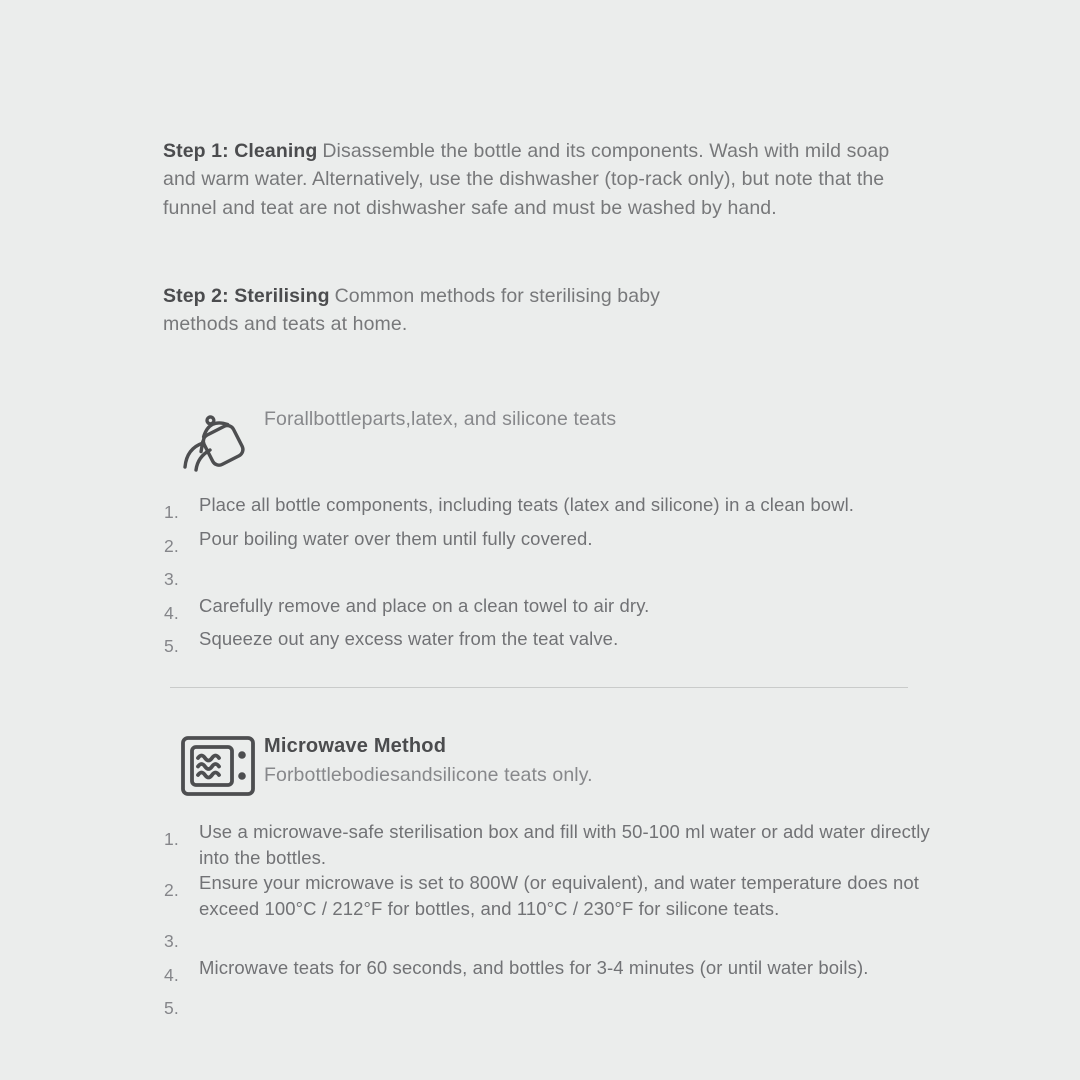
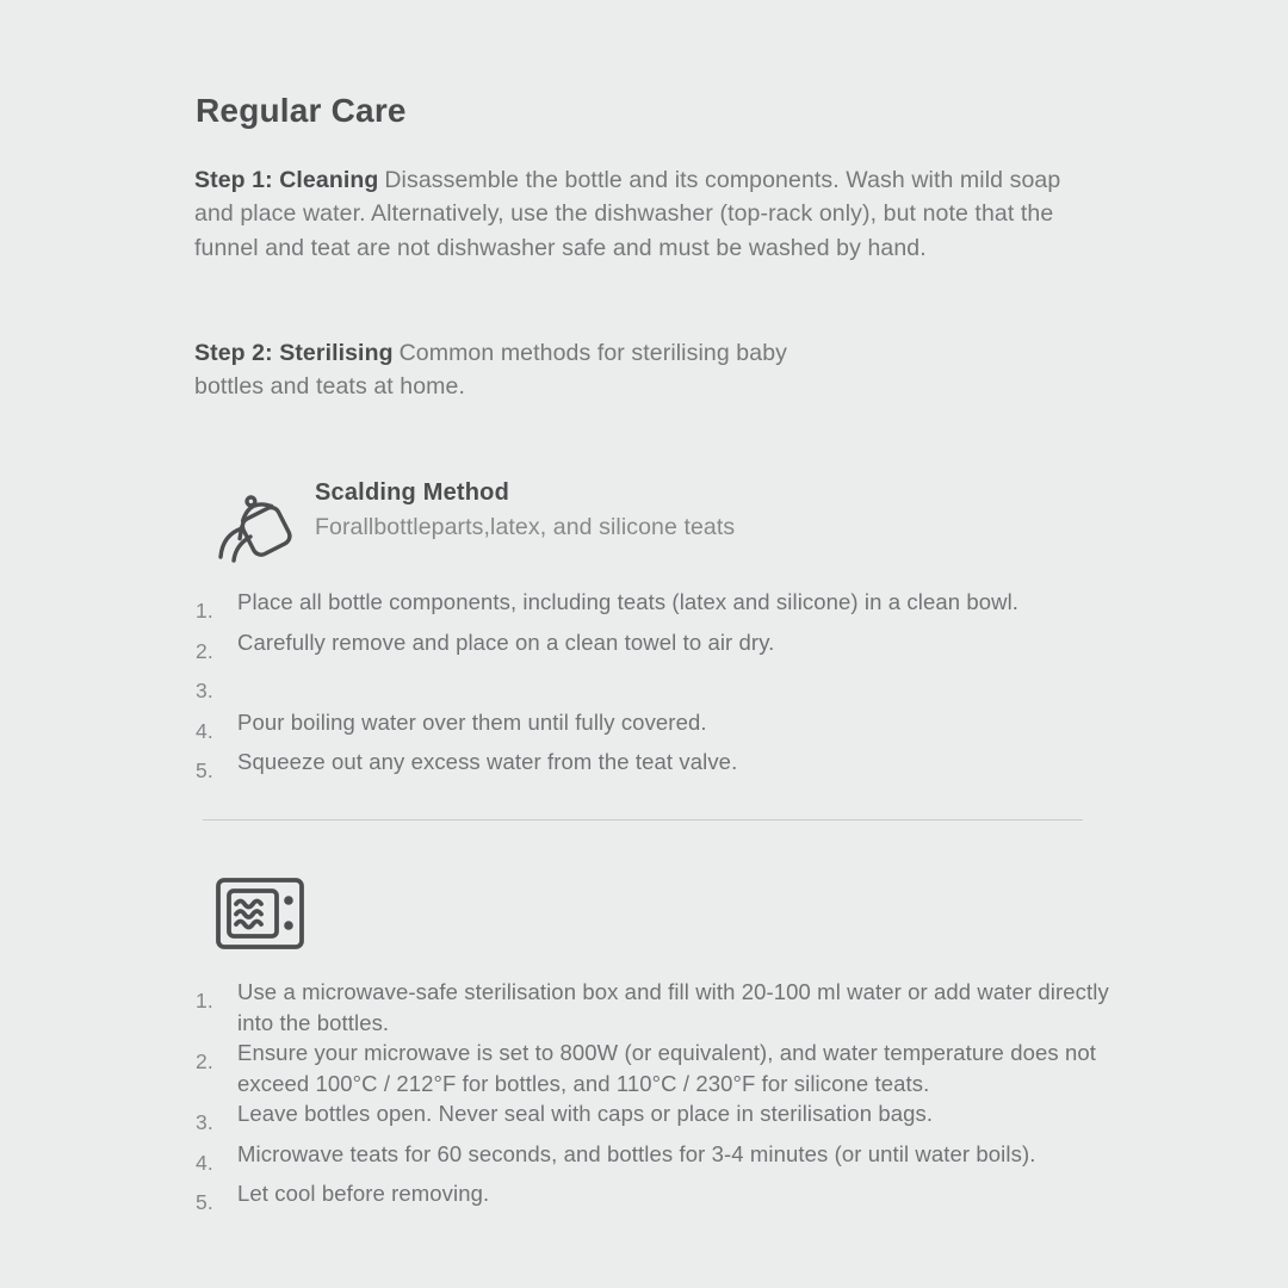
+ Regular Care
- Step 1: Cleaning Disassemble the bottle and its components. Wash with mild soap and warm water. Alternatively, use the dishwasher (top-rack only), but note that the funnel and teat are not dishwasher safe and must be washed by hand.
+ Step 1: Cleaning Disassemble the bottle and its components. Wash with mild soap and place water. Alternatively, use the dishwasher (top-rack only), but note that the funnel and teat are not dishwasher safe and must be washed by hand.
- Step 2: Sterilising Common methods for sterilising baby methods and teats at home.
+ Step 2: Sterilising Common methods for sterilising baby bottles and teats at home.
+ Scalding Method
  Forallbottleparts,latex, and silicone teats
  1.
  Place all bottle components, including teats (latex and silicone) in a clean bowl.
  2.
- Pour boiling water over them until fully covered.
+ Carefully remove and place on a clean towel to air dry.
  3.
  4.
- Carefully remove and place on a clean towel to air dry.
+ Pour boiling water over them until fully covered.
  5.
  Squeeze out any excess water from the teat valve.
- Microwave Method
- Forbottlebodiesandsilicone teats only.
  1.
- Use a microwave-safe sterilisation box and fill with 50-100 ml water or add water directly into the bottles.
+ Use a microwave-safe sterilisation box and fill with 20-100 ml water or add water directly into the bottles.
  2.
  Ensure your microwave is set to 800W (or equivalent), and water temperature does not exceed 100°C / 212°F for bottles, and 110°C / 230°F for silicone teats.
  3.
+ Leave bottles open. Never seal with caps or place in sterilisation bags.
  4.
  Microwave teats for 60 seconds, and bottles for 3-4 minutes (or until water boils).
  5.
+ Let cool before removing.
